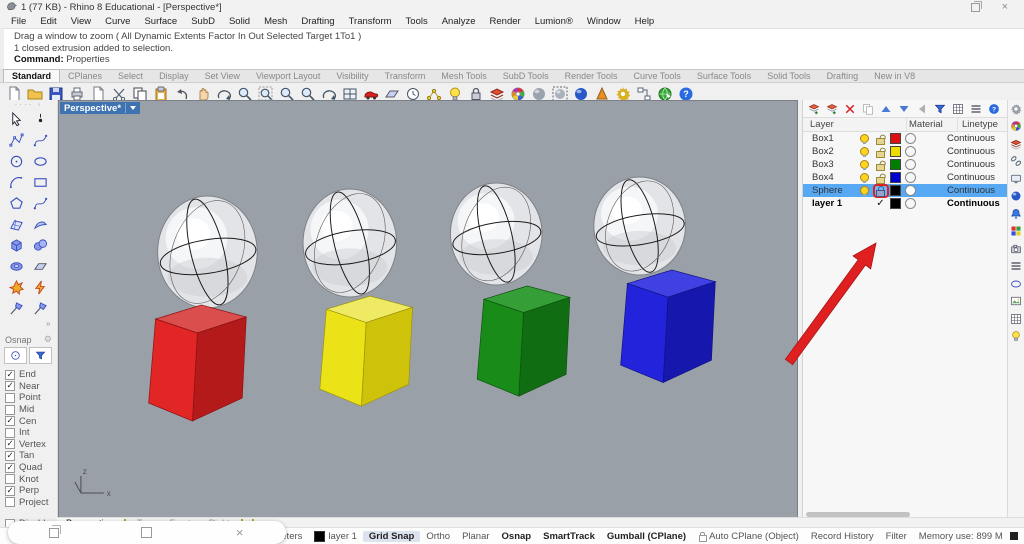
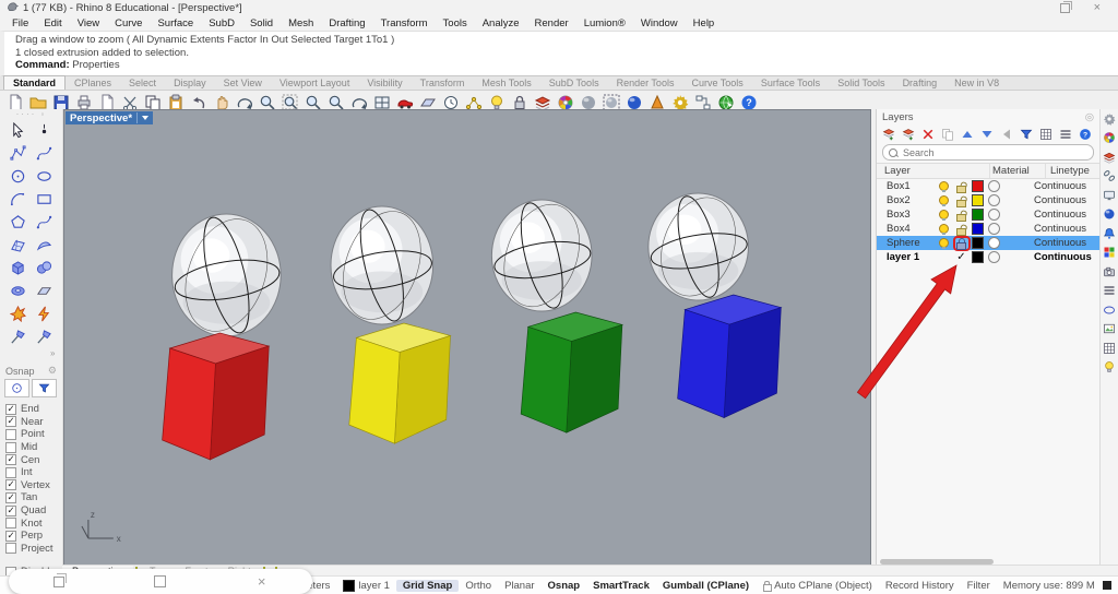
  1 (77 KB) - Rhino 8 Educational - [Perspective*]
  ×
  File
  Edit
  View
  Curve
  Surface
  SubD
  Solid
  Mesh
  Drafting
  Transform
  Tools
  Analyze
  Render
  Lumion®
  Window
  Help
  Drag a window to zoom ( All Dynamic Extents Factor In Out Selected Target 1To1 )
  1 closed extrusion added to selection.
  Command: Properties
  Standard
  CPlanes
  Select
  Display
  Set View
  Viewport Layout
  Visibility
  Transform
  Mesh Tools
  SubD Tools
  Render Tools
  Curve Tools
  Surface Tools
  Solid Tools
  Drafting
  New in V8
  ···· ◦
  »
  Osnap
  ⚙
  ✓
  End
  ✓
  Near
  Point
  Mid
  ✓
  Cen
  Int
  ✓
  Vertex
  ✓
  Tan
  ✓
  Quad
  Knot
  ✓
  Perp
  Project
  Perspective*
  x
  z
+ Layers
+ ◎
+ Search
  Layer
  Material
  Linetype
  Box1
  Continuous
  Box2
  Continuous
  Box3
  Continuous
  Box4
  Continuous
  Sphere
  Continuous
  layer 1
  ✓
  Continuous
  layer 1
  Grid Snap
  Ortho
  Planar
  Osnap
  SmartTrack
  Gumball (CPlane)
  Auto CPlane (Object)
  Record History
  Filter
  Memory use: 899 M
  ×
